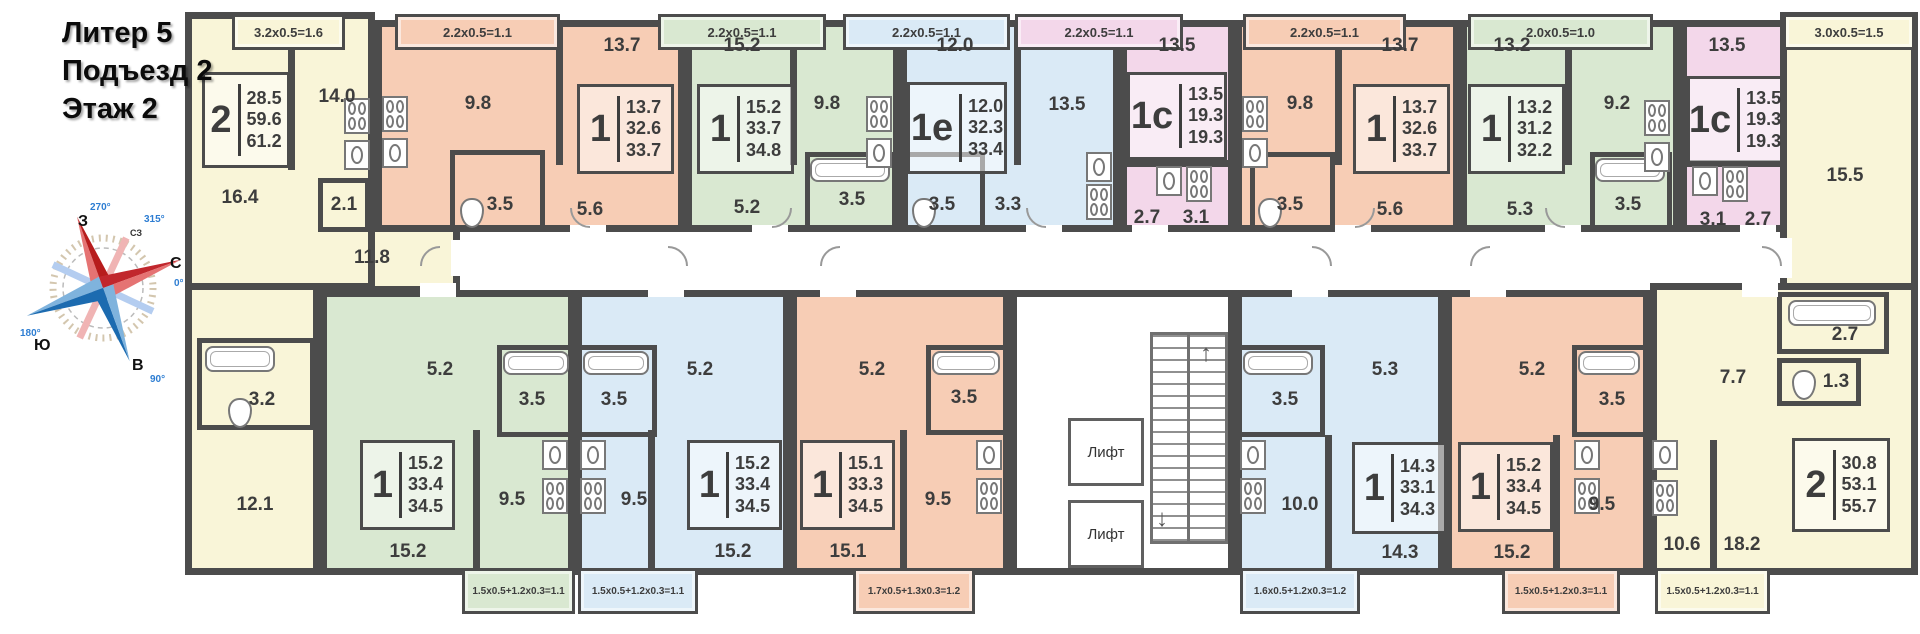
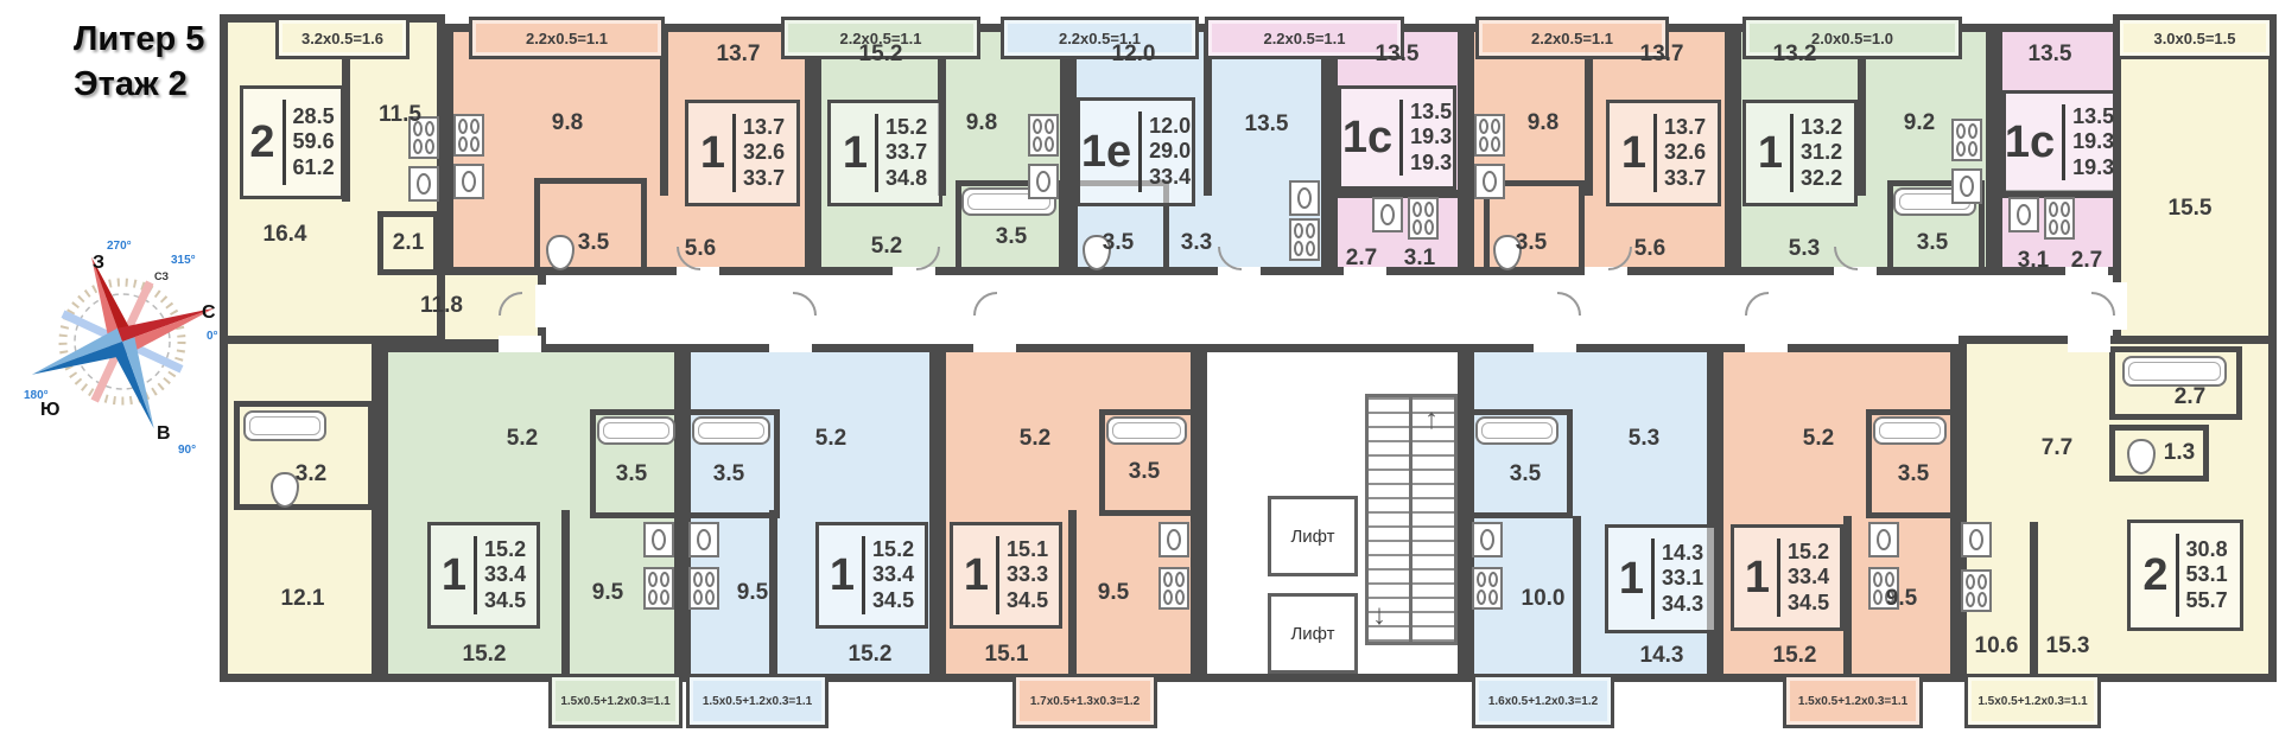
  Литер 5
- Подъезд 2
  Этаж 2
  З
  270°
  СЗ
  315°
  С
  0°
  В
  90°
  Ю
  180°
  Лифт
  Лифт
  ↑
  ↓
  3.2x0.5=1.6
  2.2x0.5=1.1
  2.2x0.5=1.1
  2.2x0.5=1.1
  2.2x0.5=1.1
  2.2x0.5=1.1
  2.0x0.5=1.0
  3.0x0.5=1.5
  1.5x0.5+1.2x0.3=1.1
  1.5x0.5+1.2x0.3=1.1
  1.7x0.5+1.3x0.3=1.2
  1.6x0.5+1.2x0.3=1.2
  1.5x0.5+1.2x0.3=1.1
  1.5x0.5+1.2x0.3=1.1
  2
  28.5
  59.6
  61.2
  1
  13.7
  32.6
  33.7
  1
  15.2
  33.7
  34.8
  1е
  12.0
- 32.3
+ 29.0
  33.4
  1с
  13.5
  19.3
  19.3
  1
  13.7
  32.6
  33.7
  1
  13.2
  31.2
  32.2
  1с
  13.5
  19.3
  19.3
  2
  30.8
  53.1
  55.7
  1
  15.2
  33.4
  34.5
  1
  15.2
  33.4
  34.5
  1
  15.1
  33.3
  34.5
  1
  14.3
  33.1
  34.3
  1
  15.2
  33.4
  34.5
- 14.0
+ 11.5
  16.4
  2.1
  11.8
  3.2
  12.1
  9.8
  13.7
  3.5
  5.6
  15.2
  9.8
  5.2
  3.5
  12.0
  13.5
  3.5
  3.3
  13.5
  2.7
  3.1
  9.8
  13.7
  3.5
  5.6
  13.2
  9.2
  5.3
  3.5
  13.5
  3.1
  2.7
  15.5
  2.7
  1.3
  7.7
  10.6
- 18.2
+ 15.3
  5.2
  3.5
  9.5
  15.2
  5.2
  3.5
  9.5
  15.2
  5.2
  3.5
  9.5
  15.1
  5.3
  3.5
  10.0
  14.3
  5.2
  3.5
  9.5
  15.2
